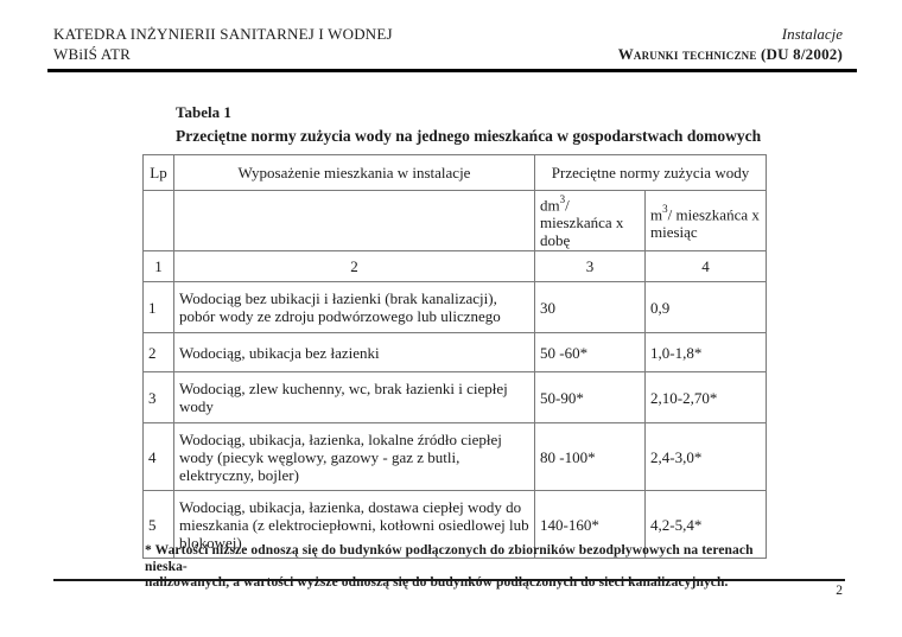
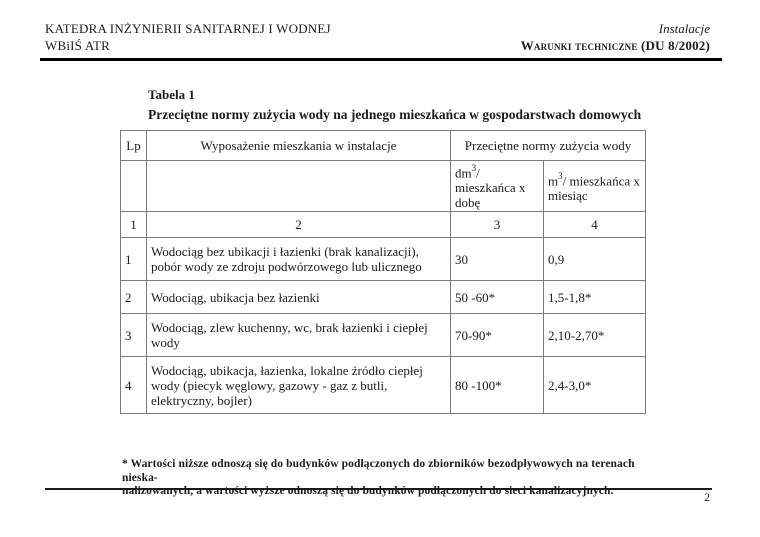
  KATEDRA INŻYNIERII SANITARNEJ I WODNEJ
  WBiIŚ ATR
  Instalacje
  Warunki techniczne (DU 8/2002)
  Tabela 1
  Przeciętne normy zużycia wody na jednego mieszkańca w gospodarstwach domowych
  Lp	Wyposażenie mieszkania w instalacje	Przeciętne normy zużycia wody
  		dm3/ mieszkańca x dobę	m3/ mieszkańca x miesiąc
  1	2	3	4
  1	Wodociąg bez ubikacji i łazienki (brak kanalizacji), pobór wody ze zdroju podwórzowego lub ulicznego	30	0,9
- 2	Wodociąg, ubikacja bez łazienki	50 -60*	1,0-1,8*
+ 2	Wodociąg, ubikacja bez łazienki	50 -60*	1,5-1,8*
- 3	Wodociąg, zlew kuchenny, wc, brak łazienki i ciepłej wody	50-90*	2,10-2,70*
+ 3	Wodociąg, zlew kuchenny, wc, brak łazienki i ciepłej wody	70-90*	2,10-2,70*
  4	Wodociąg, ubikacja, łazienka, lokalne źródło ciepłej wody (piecyk węglowy, gazowy - gaz z butli, elektryczny, bojler)	80 -100*	2,4-3,0*
- 5	Wodociąg, ubikacja, łazienka, dostawa ciepłej wody do mieszkania (z elektrociepłowni, kotłowni osiedlowej lub blokowej)	140-160*	4,2-5,4*
  * Wartości niższe odnoszą się do budynków podłączonych do zbiorników bezodpływowych na terenach nieska-
  nalizowanych, a wartości wyższe odnoszą się do budynków podłączonych do sieci kanalizacyjnych.
  2
